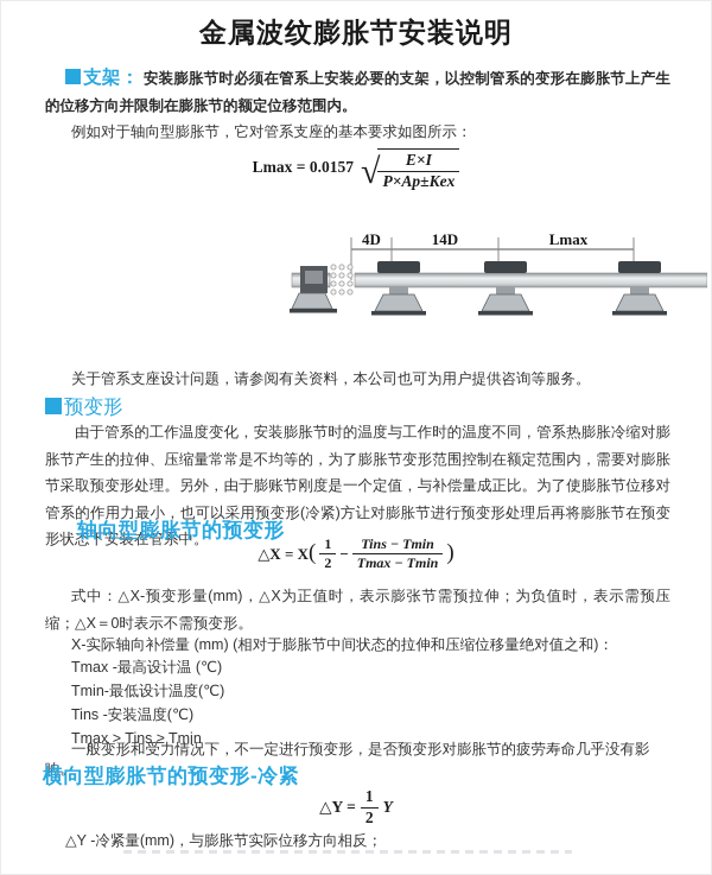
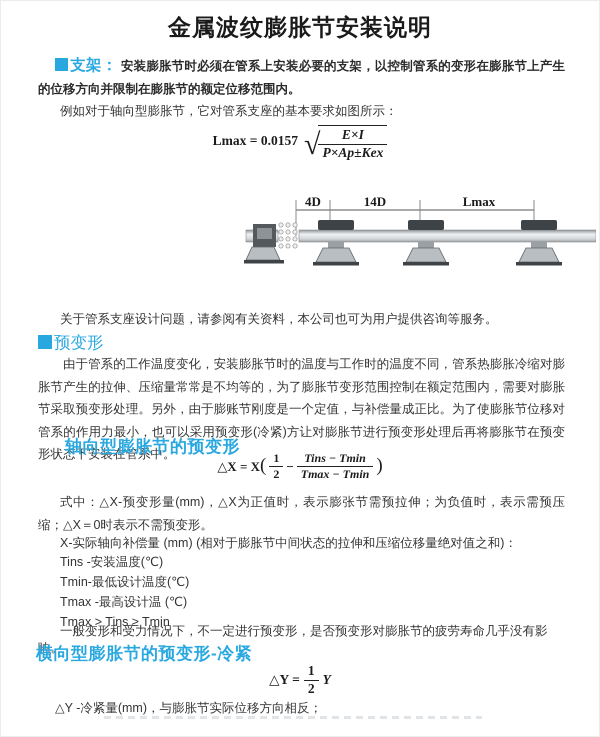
  金属波纹膨胀节安装说明
  支架： 安装膨胀节时必须在管系上安装必要的支架，以控制管系的变形在膨胀节上产生的位移方向并限制在膨胀节的额定位移范围内。
  例如对于轴向型膨胀节，它对管系支座的基本要求如图所示：
  Lmax = 0.0157
  √
  E×I
  P×Ap±Kex
  关于管系支座设计问题，请参阅有关资料，本公司也可为用户提供咨询等服务。
  4D
  14D
  Lmax
  预变形
  由于管系的工作温度变化，安装膨胀节时的温度与工作时的温度不同，管系热膨胀冷缩对膨胀节产生的拉伸、压缩量常常是不均等的，为了膨胀节变形范围控制在额定范围内，需要对膨胀节采取预变形处理。另外，由于膨账节刚度是一个定值，与补偿量成正比。为了使膨胀节位移对管系的作用力最小，也可以采用预变形(冷紧)方让对膨胀节进行预变形处理后再将膨胀节在预变形状态下安装在管系中。
  轴向型膨胀节的预变形
  △X = X
  (
  1
  2
  −
  Tins − Tmin
  Tmax − Tmin
  )
  式中：△X-预变形量(mm)，△X为正值时，表示膨张节需预拉伸；为负值时，表示需预压缩；△X＝0时表示不需预变形。
  X-实际轴向补偿量 (mm) (相对于膨胀节中间状态的拉伸和压缩位移量绝对值之和)：
- Tmax -最高设计温 (℃)
+ Tins -安装温度(℃)
  Tmin-最低设计温度(℃)
- Tins -安装温度(℃)
+ Tmax -最高设计温 (℃)
  Tmax > Tins ≥ Tmin
  一般变形和受力情况下，不一定进行预变形，是否预变形对膨胀节的疲劳寿命几乎没有影响。
  横向型膨胀节的预变形-冷紧
  △Y =
  1
  2
  Y
  △Y -冷紧量(mm)，与膨胀节实际位移方向相反；
